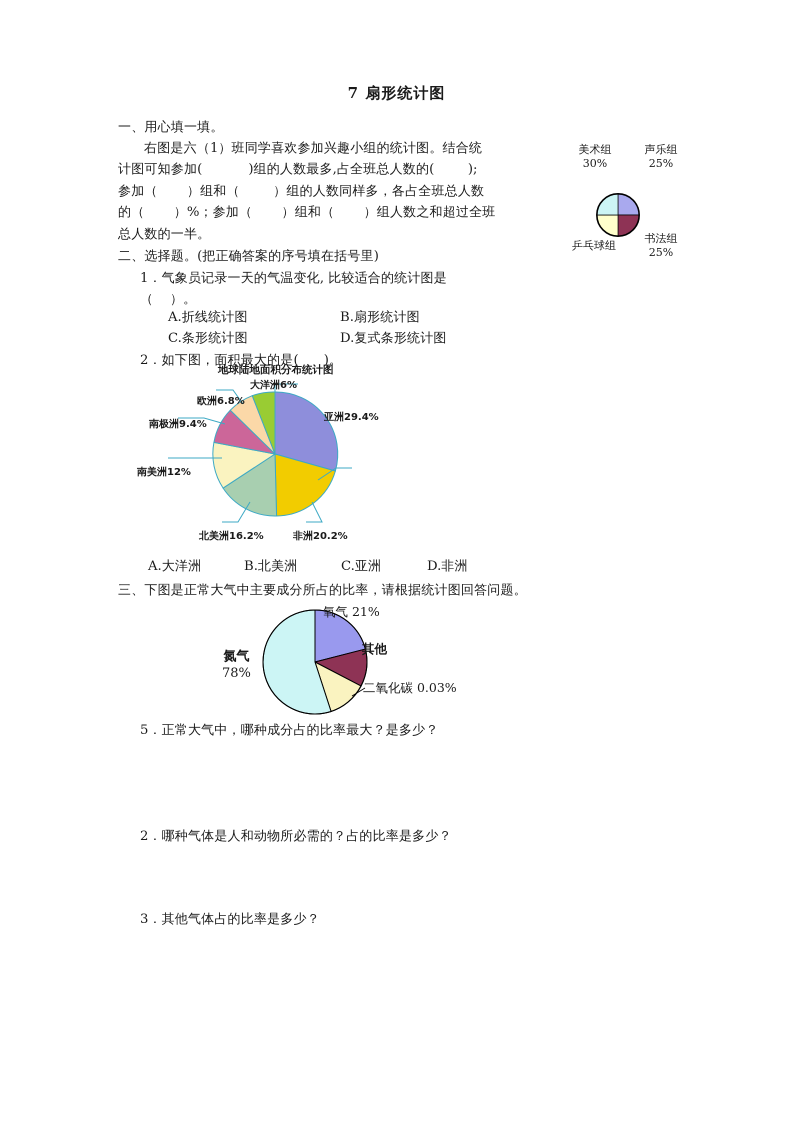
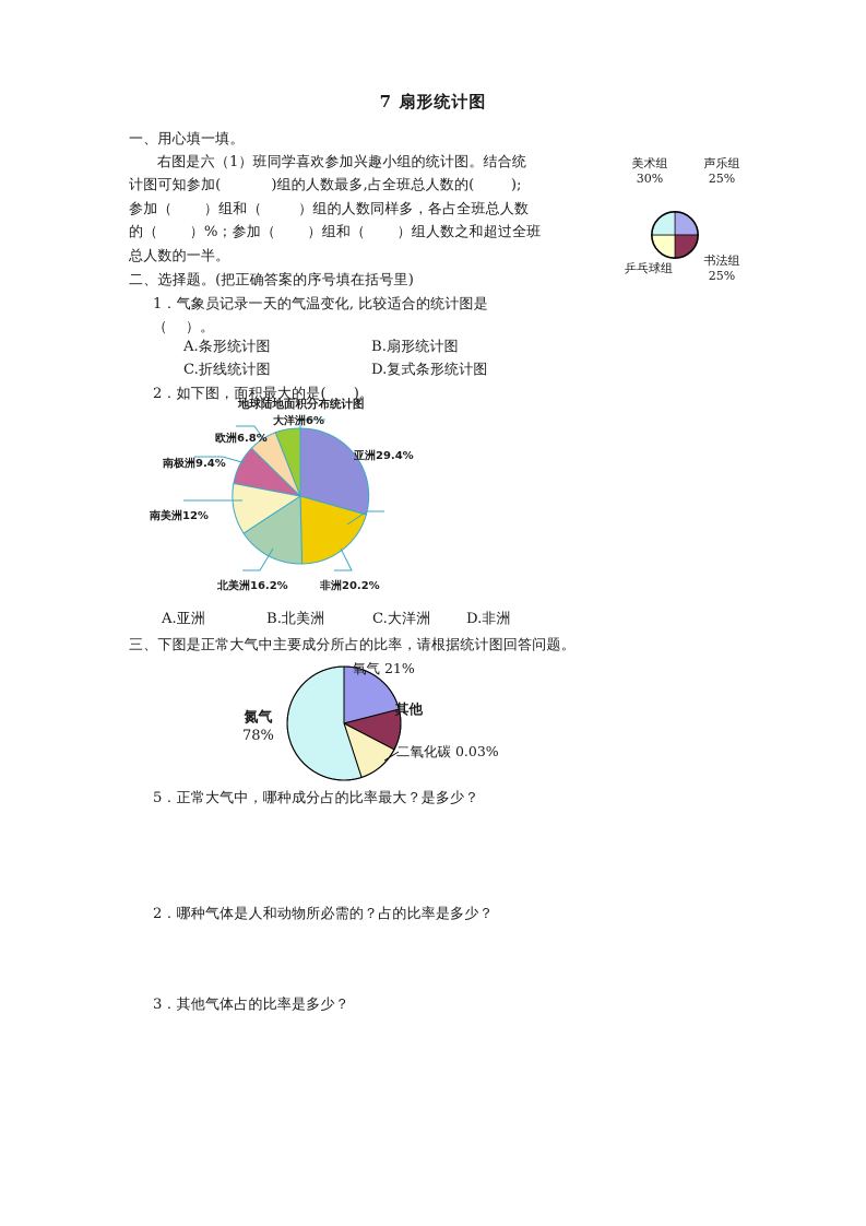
  7 扇形统计图
  一、用心填一填。
  右图是六（1）班同学喜欢参加兴趣小组的统计图。结合统
  计图可知参加( )组的人数最多,占全班总人数的( );
  参加（ ）组和（ ）组的人数同样多，各占全班总人数
  的（ ）%；参加（ ）组和（ ）组人数之和超过全班
  总人数的一半。
  美术组
  30%
  声乐组
  25%
  乒乓球组
  书法组
  25%
  二、选择题。(把正确答案的序号填在括号里)
  1．气象员记录一天的气温变化, 比较适合的统计图是
  （ ）。
- A.折线统计图
+ A.条形统计图
  B.扇形统计图
- C.条形统计图
+ C.折线统计图
  D.复式条形统计图
  2．如下图，面积最大的是( )。
  地球陆地面积分布统计图
  大洋洲6%
  欧洲6.8%
  南极洲9.4%
  南美洲12%
  北美洲16.2%
  非洲20.2%
  亚洲29.4%
- A.大洋洲
+ A.亚洲
  B.北美洲
- C.亚洲
+ C.大洋洲
  D.非洲
  三、下图是正常大气中主要成分所占的比率，请根据统计图回答问题。
  氧气 21%
  其他
  二氧化碳 0.03%
  氮气
  78%
  5．正常大气中，哪种成分占的比率最大？是多少？
  2．哪种气体是人和动物所必需的？占的比率是多少？
  3．其他气体占的比率是多少？
